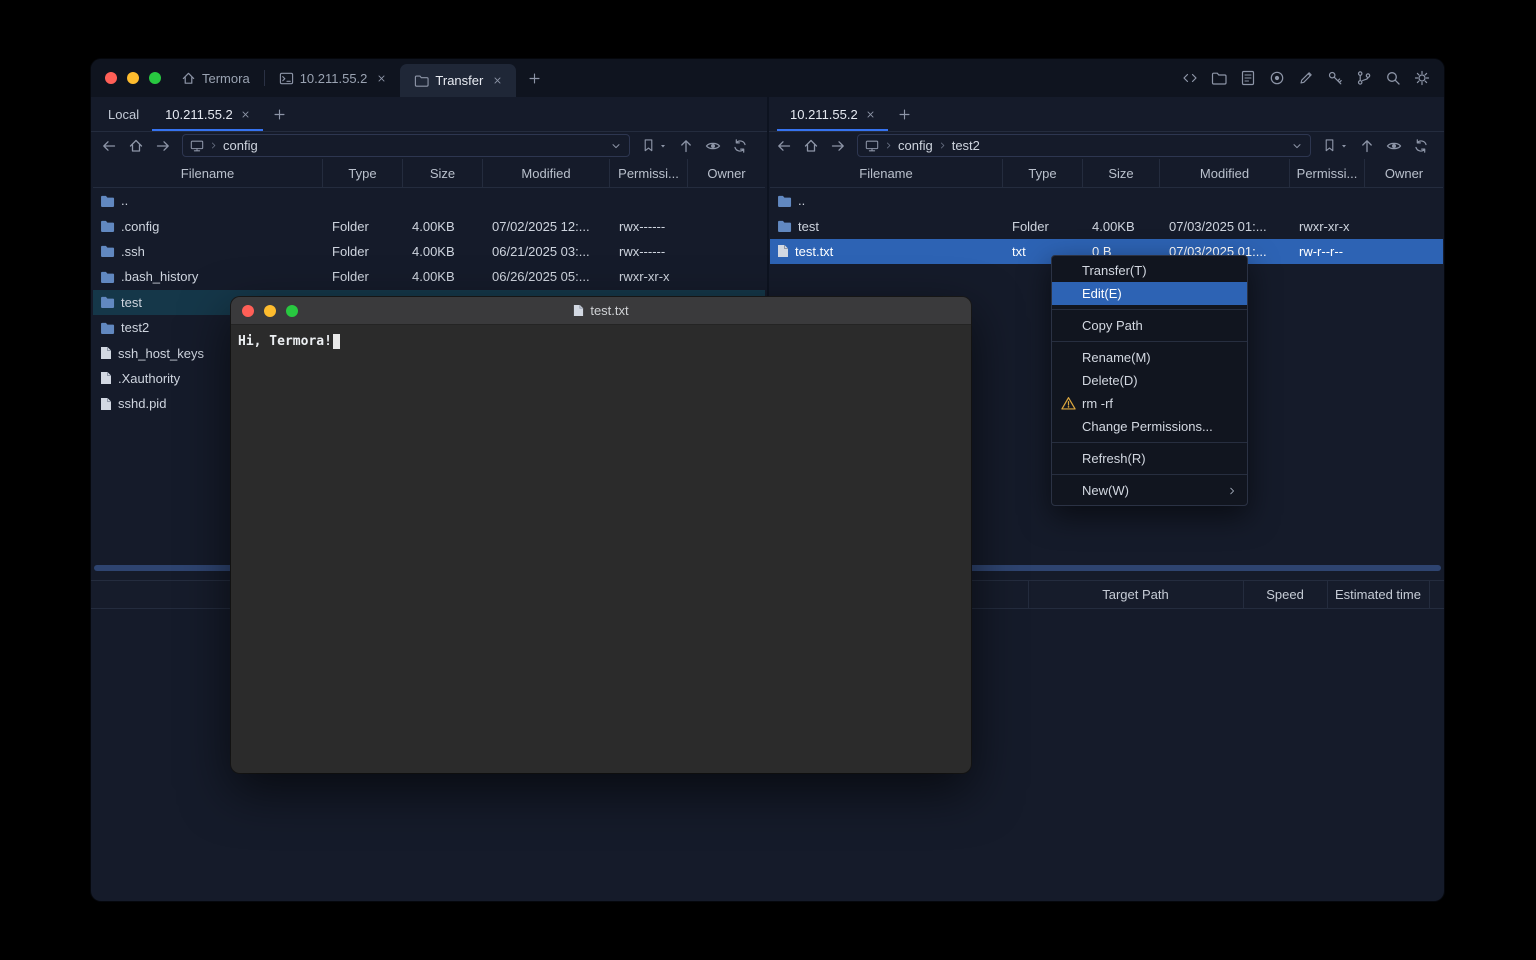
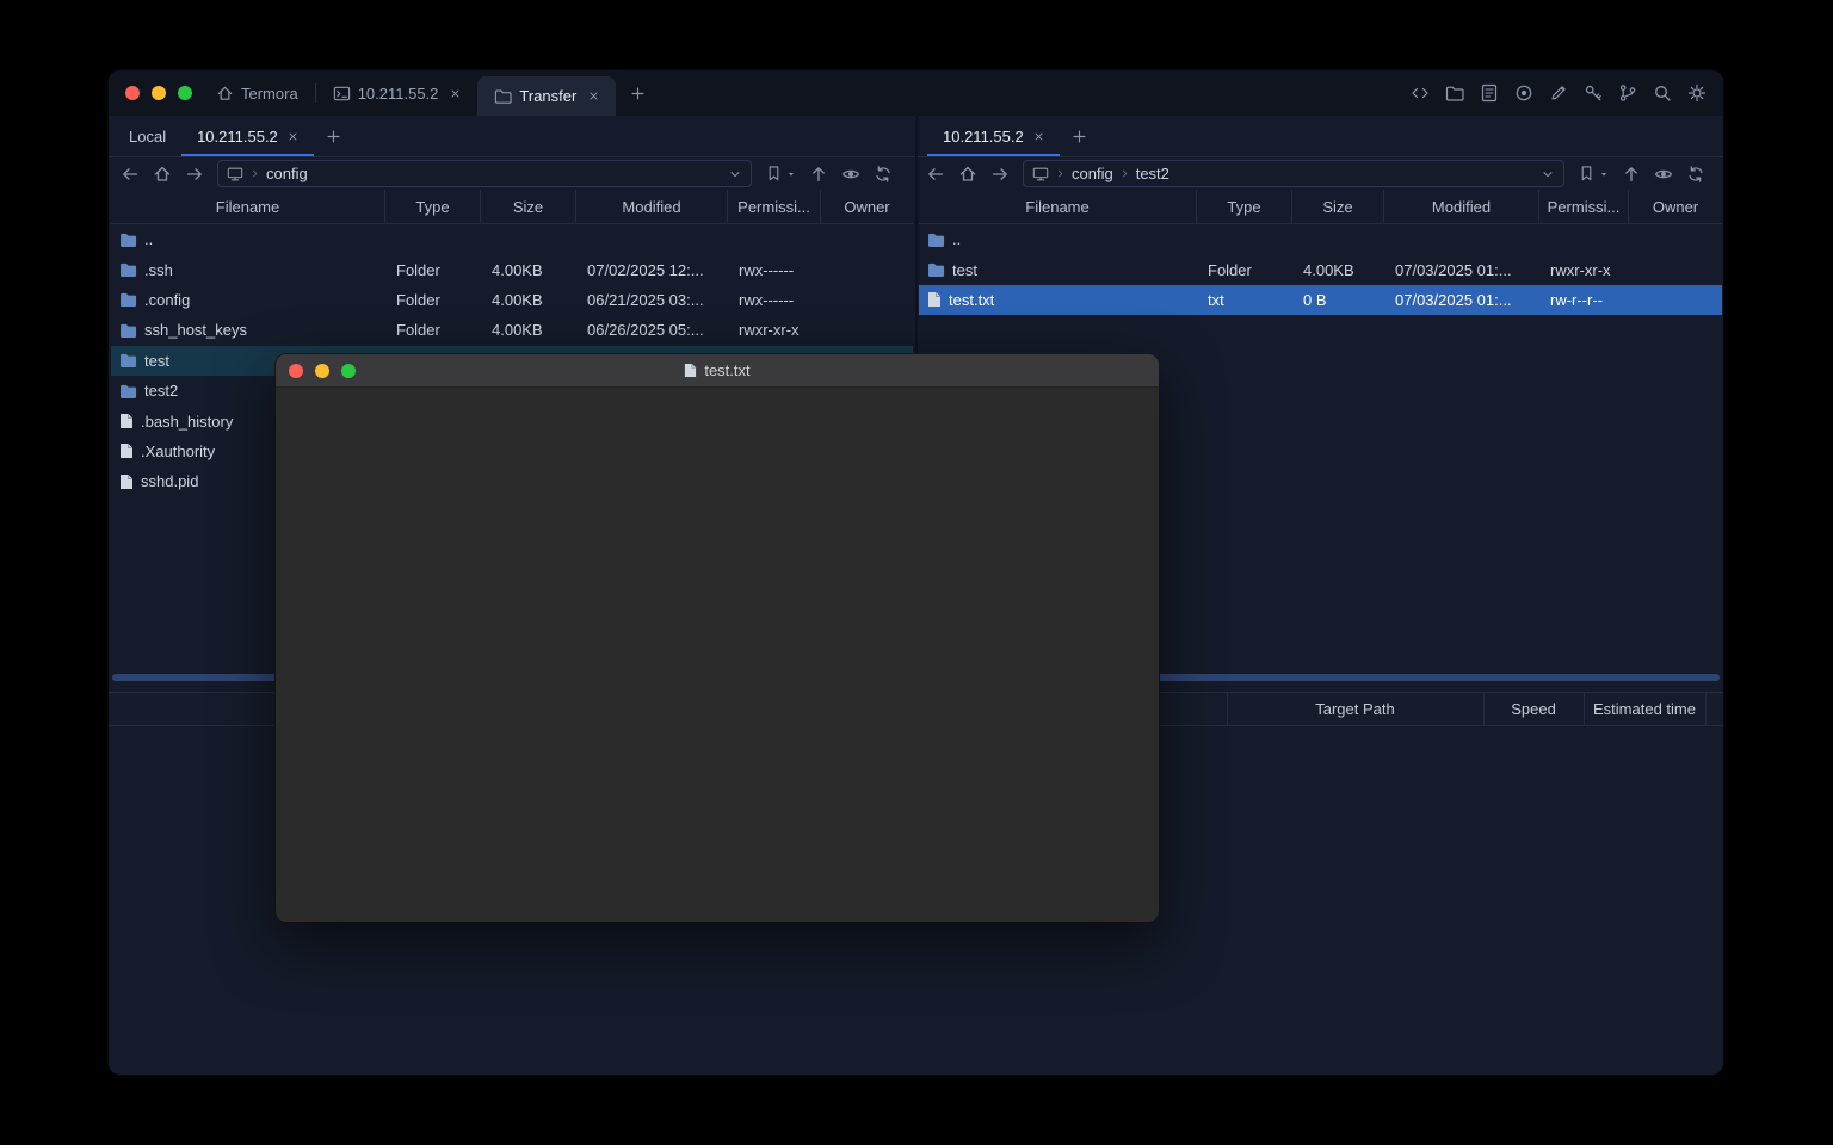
  Termora
  10.211.55.2
  Transfer
  Local
  10.211.55.2
  10.211.55.2
  config
  config
  test2
  Filename
  Type
  Size
  Modified
  Permissi...
  Owner
  ..
- .config
+ .ssh
  Folder
  4.00KB
  07/02/2025 12:...
  rwx------
- .ssh
+ .config
  Folder
  4.00KB
  06/21/2025 03:...
  rwx------
- .bash_history
+ ssh_host_keys
  Folder
  4.00KB
  06/26/2025 05:...
  rwxr-xr-x
  test
  test2
- ssh_host_keys
+ .bash_history
  .Xauthority
  sshd.pid
  Filename
  Type
  Size
  Modified
  Permissi...
  Owner
  ..
  test
  Folder
  4.00KB
  07/03/2025 01:...
  rwxr-xr-x
  test.txt
  txt
  0 B
  07/03/2025 01:...
  rw-r--r--
  Target Path
  Speed
  Estimated time
  test.txt
- Hi, Termora!
- Transfer(T)
- Edit(E)
- Copy Path
- Rename(M)
- Delete(D)
- rm -rf
- Change Permissions...
- Refresh(R)
- New(W)
